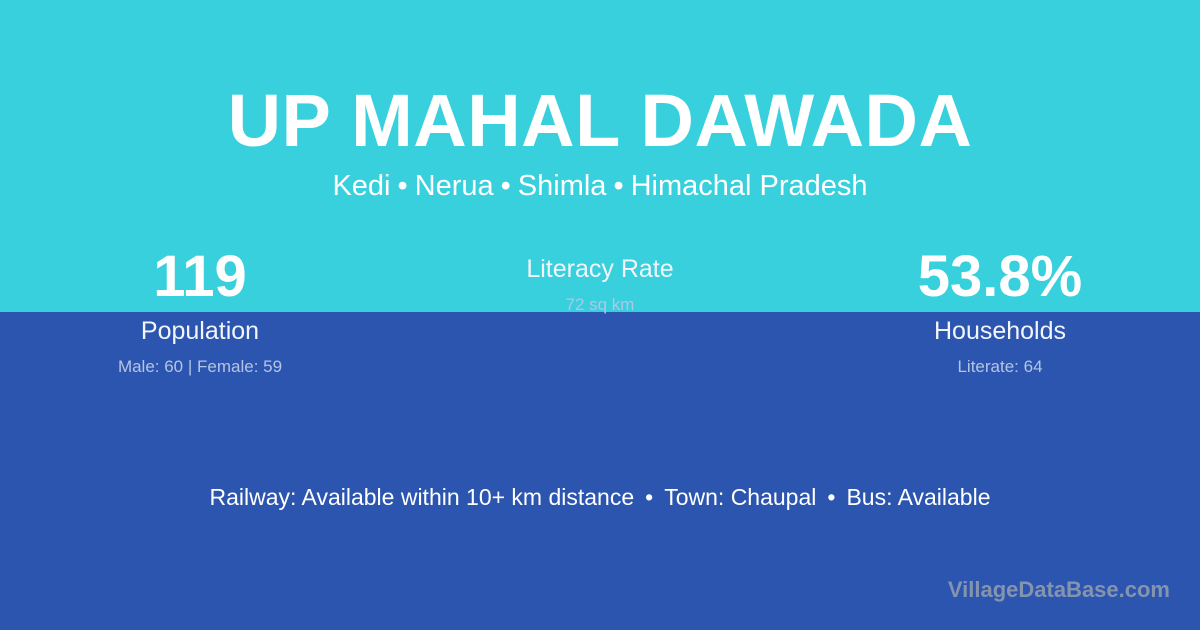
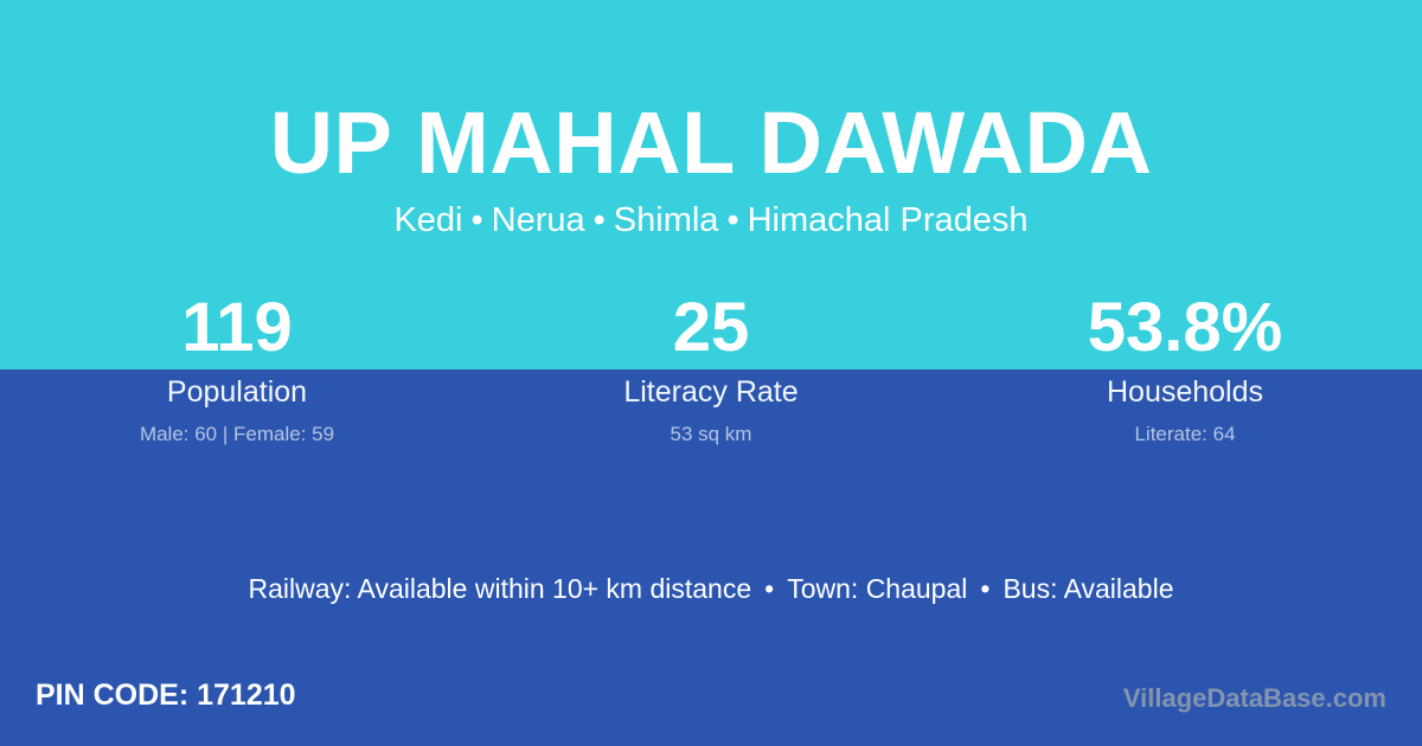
  UP MAHAL DAWADA
  Kedi • Nerua • Shimla • Himachal Pradesh
  119
  Population
  Male: 60 | Female: 59
+ 25
  Literacy Rate
- 72 sq km
+ 53 sq km
  53.8%
  Households
  Literate: 64
  Railway: Available within 10+ km distance • Town: Chaupal • Bus: Available
+ PIN CODE: 171210
  VillageDataBase.com
